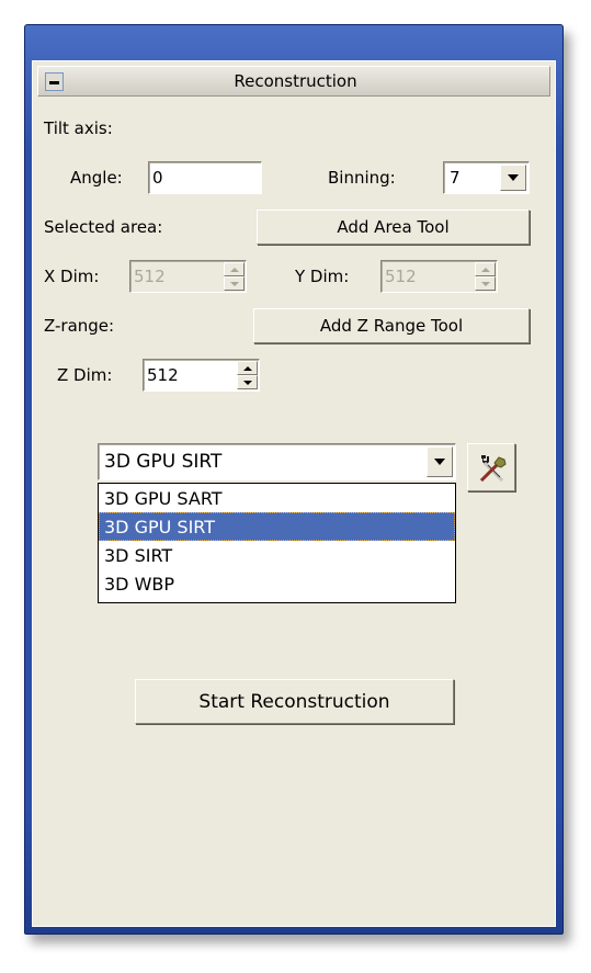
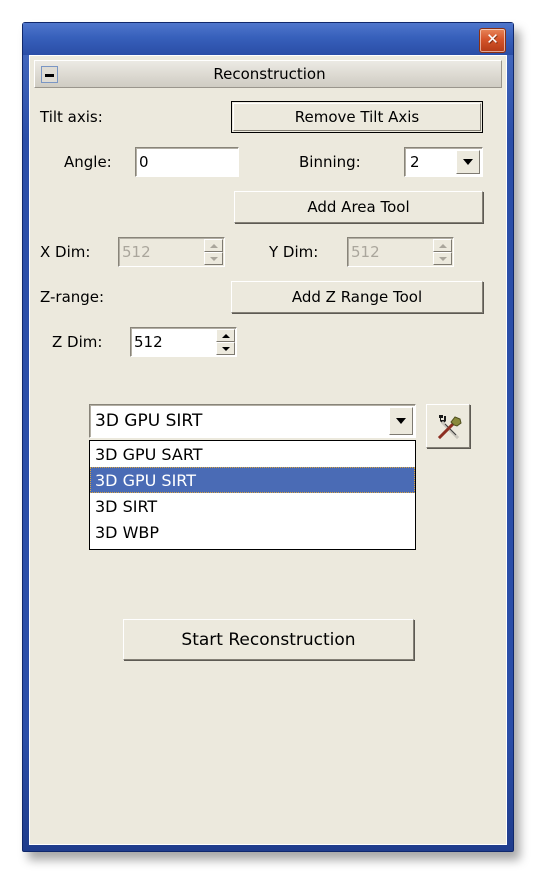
+ ✕
  Reconstruction
  Tilt axis:
+ Remove Tilt Axis
  Angle:
  0
  Binning:
- 7
+ 2
- Selected area:
  Add Area Tool
  X Dim:
  512
  Y Dim:
  512
  Z-range:
  Add Z Range Tool
  Z Dim:
  512
  3D GPU SIRT
  3D GPU SART
  3D GPU SIRT
  3D SIRT
  3D WBP
  Start Reconstruction
